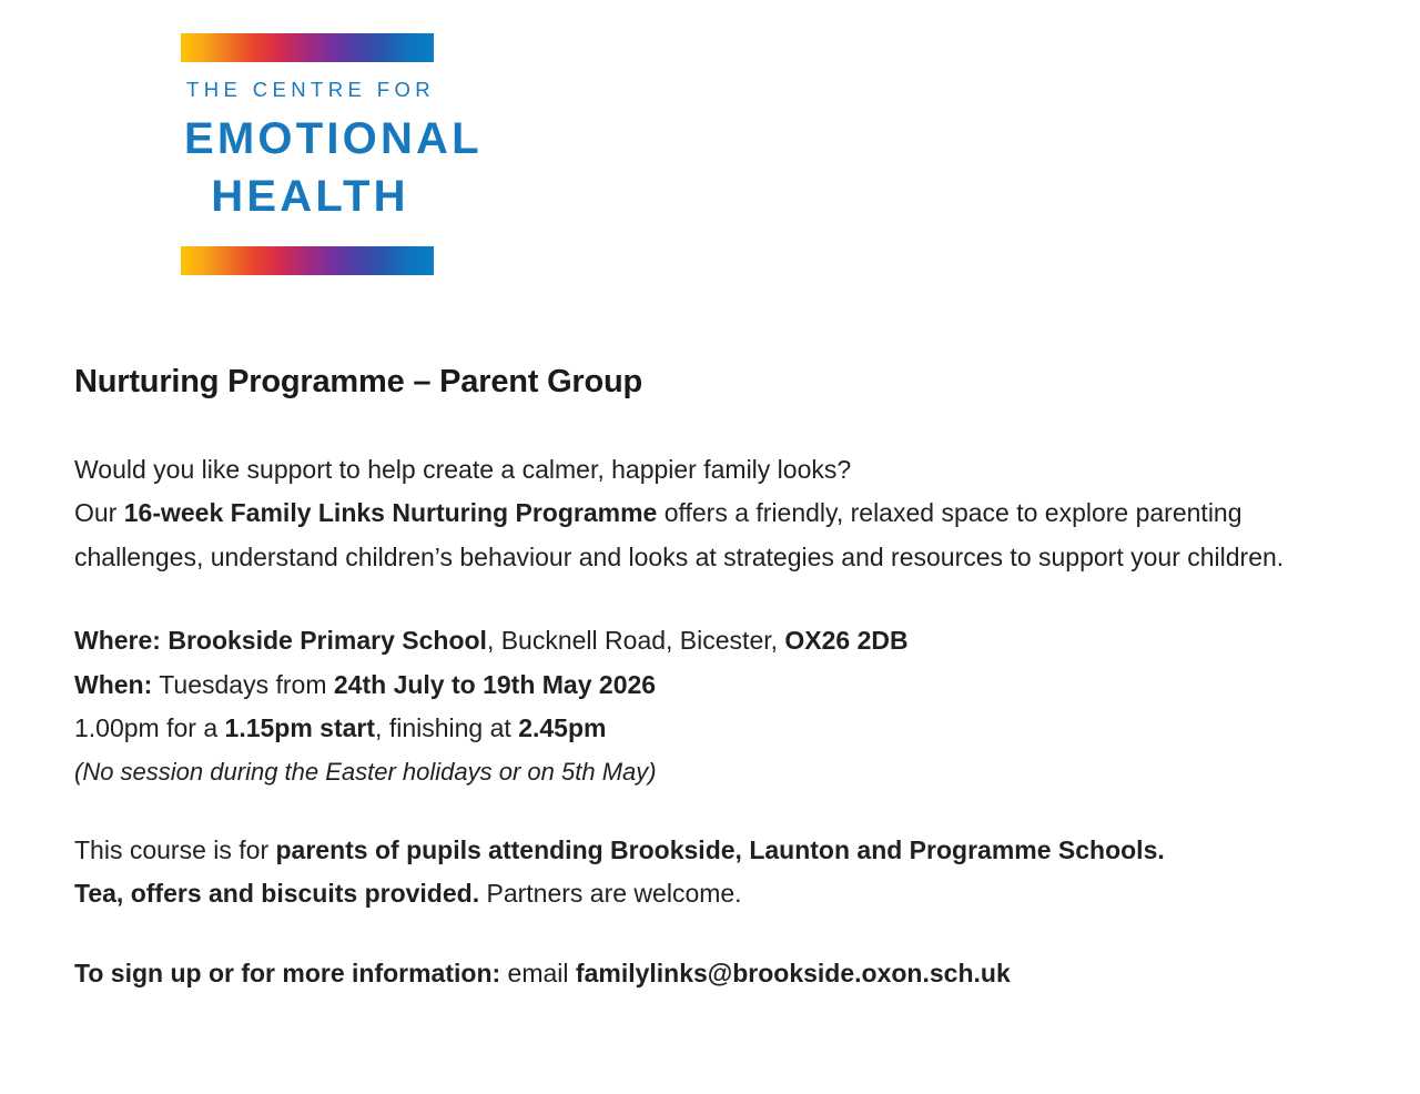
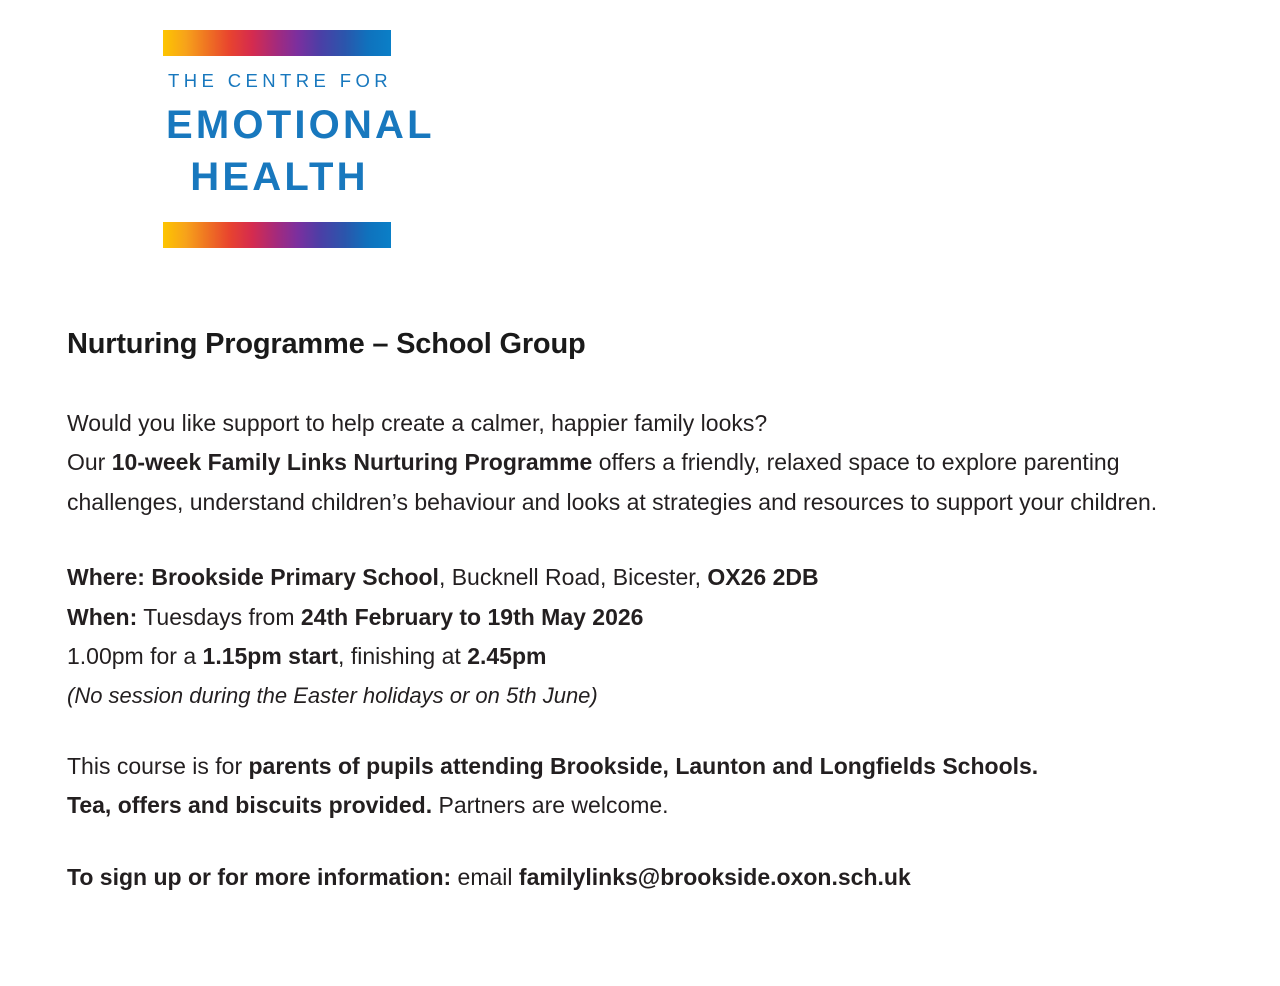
  THE CENTRE FOR
  EMOTIONAL
  HEALTH
- Nurturing Programme – Parent Group
+ Nurturing Programme – School Group
  Would you like support to help create a calmer, happier family looks?
- Our 16-week Family Links Nurturing Programme offers a friendly, relaxed space to explore parenting challenges, understand children’s behaviour and looks at strategies and resources to support your children.
+ Our 10-week Family Links Nurturing Programme offers a friendly, relaxed space to explore parenting challenges, understand children’s behaviour and looks at strategies and resources to support your children.
  Where: Brookside Primary School, Bucknell Road, Bicester, OX26 2DB
- When: Tuesdays from 24th July to 19th May 2026
+ When: Tuesdays from 24th February to 19th May 2026
  1.00pm for a 1.15pm start, finishing at 2.45pm
- (No session during the Easter holidays or on 5th May)
+ (No session during the Easter holidays or on 5th June)
- This course is for parents of pupils attending Brookside, Launton and Programme Schools.
+ This course is for parents of pupils attending Brookside, Launton and Longfields Schools.
  Tea, offers and biscuits provided. Partners are welcome.
  To sign up or for more information: email familylinks@brookside.oxon.sch.uk
